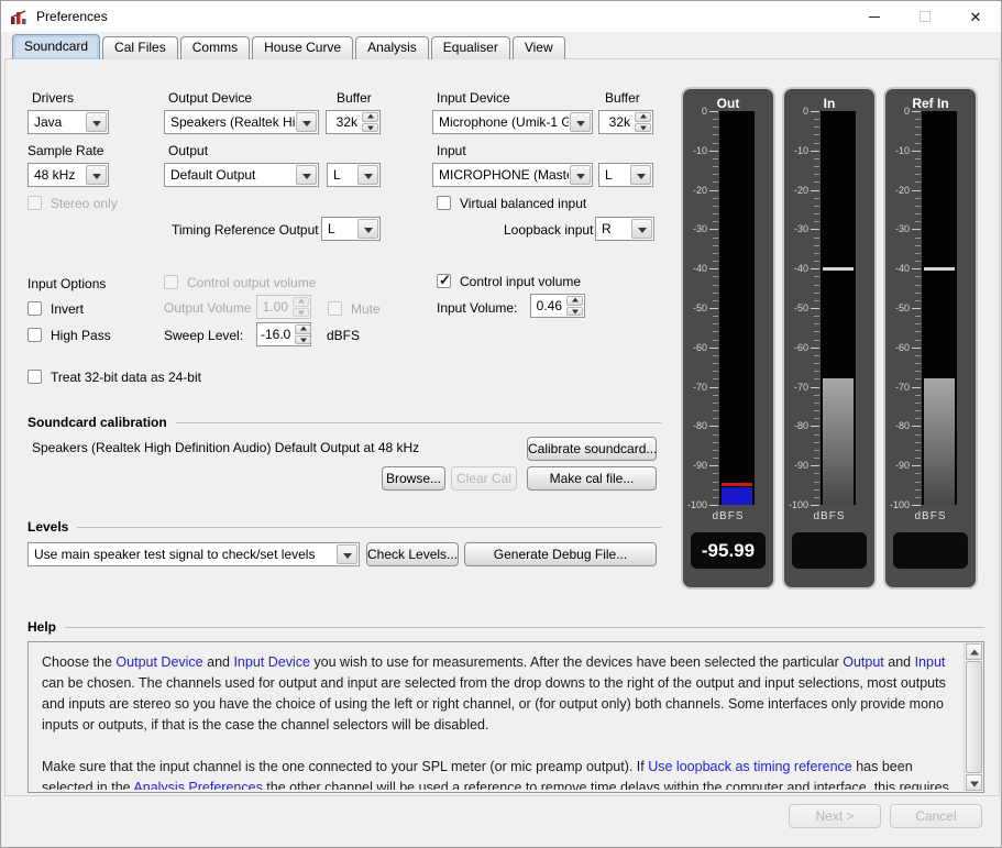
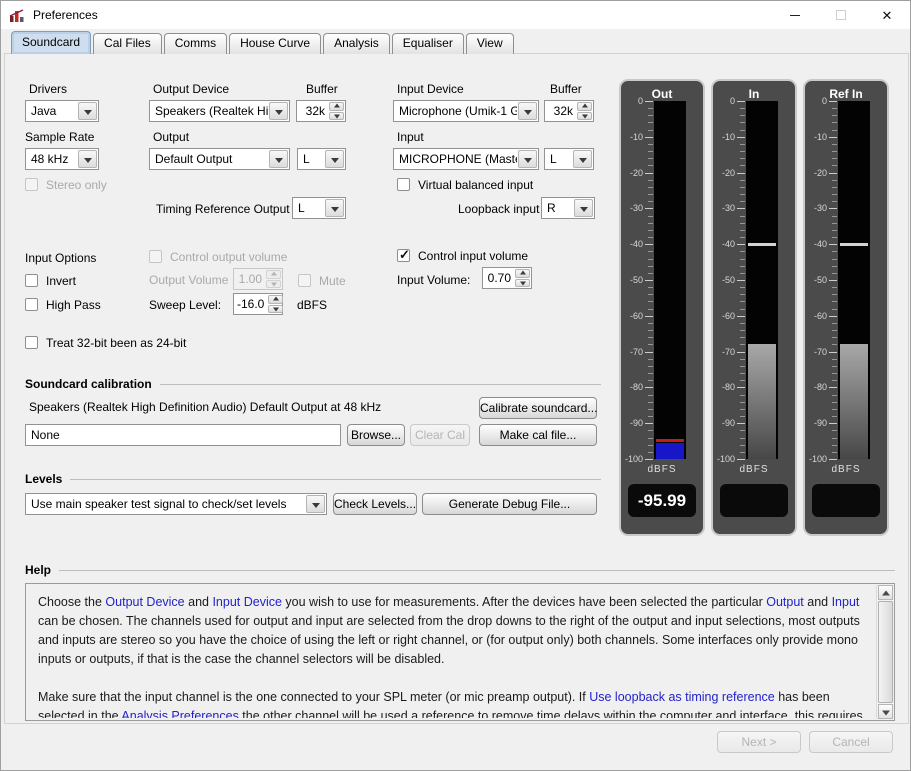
  Preferences
  ✕
  Soundcard
  Cal Files
  Comms
  House Curve
  Analysis
  Equaliser
  View
  Drivers
  Output Device
  Buffer
  Input Device
  Buffer
  Java
  Speakers (Realtek Hi
  32k
  Microphone (Umik-1 G
  32k
  Sample Rate
  Output
  Input
  48 kHz
  Default Output
  L
  MICROPHONE (Mast
  L
  Stereo only
  Virtual balanced input
  Timing Reference Output
  L
  Loopback input
  R
  Input Options
  Invert
  High Pass
  Control output volume
  Output Volume
  1.00
  Mute
  Sweep Level:
  -16.0
  dBFS
  Control input volume
  Input Volume:
- 0.46
+ 0.70
- Treat 32-bit data as 24-bit
+ Treat 32-bit been as 24-bit
  Soundcard calibration
  Speakers (Realtek High Definition Audio) Default Output at 48 kHz
  Calibrate soundcard...
+ None
  Browse...
  Clear Cal
  Make cal file...
  Levels
  Use main speaker test signal to check/set levels
  Check Levels...
  Generate Debug File...
  Help
  Choose the Output Device and Input Device you wish to use for measurements. After the devices have been selected the particular Output and Input can be chosen. The channels used for output and input are selected from the drop downs to the right of the output and input selections, most outputs and inputs are stereo so you have the choice of using the left or right channel, or (for output only) both channels. Some interfaces only provide mono inputs or outputs, if that is the case the channel selectors will be disabled.
  Make sure that the input channel is the one connected to your SPL meter (or mic preamp output). If Use loopback as timing reference has been selected in the Analysis Preferences the other channel will be used a reference to remove time delays within the computer and interface, this requires
  Out
  0
  -10
  -20
  -30
  -40
  -50
  -60
  -70
  -80
  -90
  -100
  dBFS
  -95.99
  In
  0
  -10
  -20
  -30
  -40
  -50
  -60
  -70
  -80
  -90
  -100
  dBFS
  Ref In
  0
  -10
  -20
  -30
  -40
  -50
  -60
  -70
  -80
  -90
  -100
  dBFS
  Next >
  Cancel
